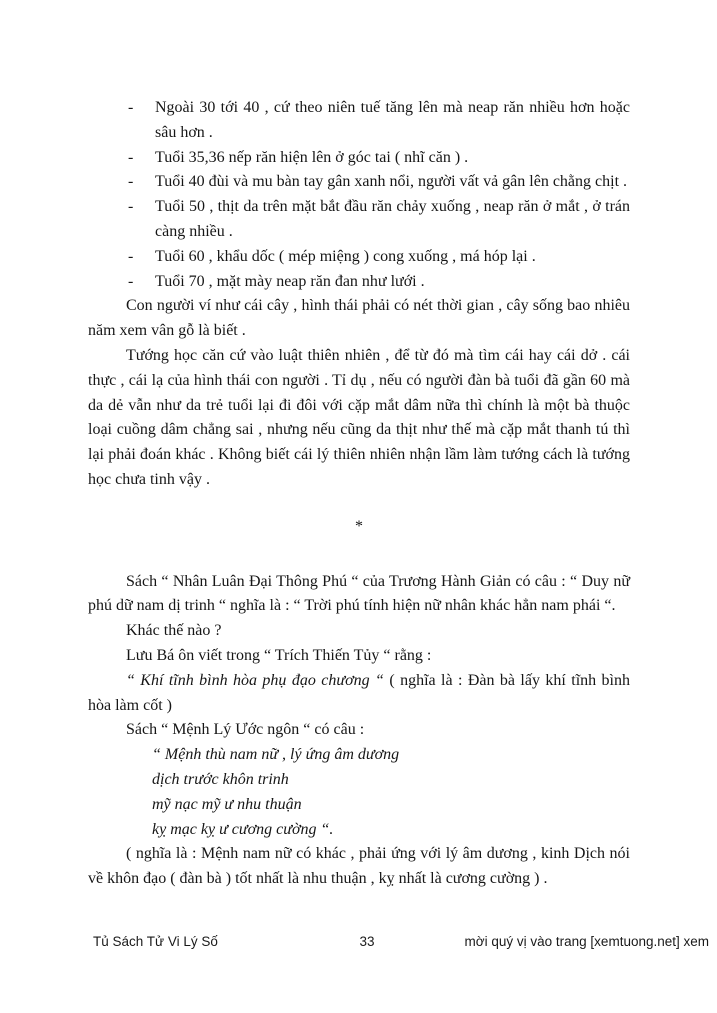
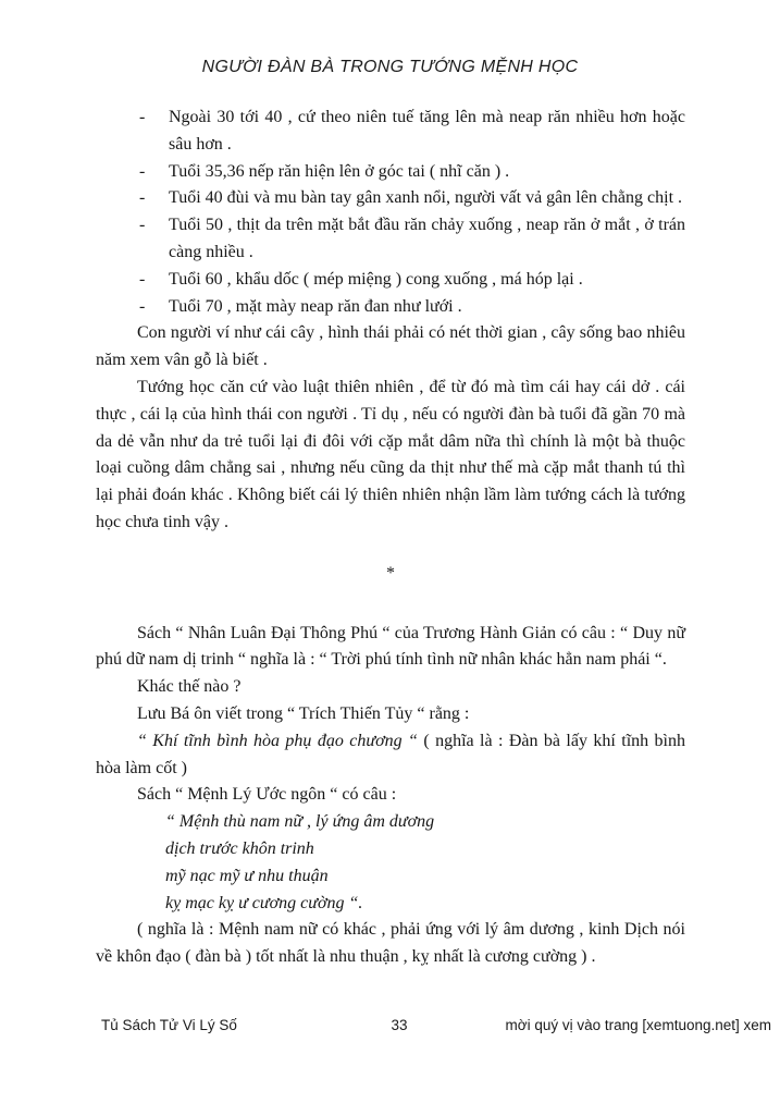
+ NGƯỜI ĐÀN BÀ TRONG TƯỚNG MỆNH HỌC
  -
  Ngoài 30 tới 40 , cứ theo niên tuế tăng lên mà neap răn nhiều hơn hoặc sâu hơn .
  -
  Tuổi 35,36 nếp răn hiện lên ở góc tai ( nhĩ căn ) .
  -
  Tuổi 40 đùi và mu bàn tay gân xanh nổi, người vất vả gân lên chằng chịt .
  -
  Tuổi 50 , thịt da trên mặt bắt đầu răn chảy xuống , neap răn ở mắt , ở trán càng nhiều .
  -
  Tuổi 60 , khẩu dốc ( mép miệng ) cong xuống , má hóp lại .
  -
  Tuổi 70 , mặt mày neap răn đan như lưới .
  Con người ví như cái cây , hình thái phải có nét thời gian , cây sống bao nhiêu năm xem vân gỗ là biết .
- Tướng học căn cứ vào luật thiên nhiên , để từ đó mà tìm cái hay cái dở . cái thực , cái lạ của hình thái con người . Tỉ dụ , nếu có người đàn bà tuổi đã gần 60 mà da dẻ vẫn như da trẻ tuổi lại đi đôi với cặp mắt dâm nữa thì chính là một bà thuộc loại cuồng dâm chẳng sai , nhưng nếu cũng da thịt như thế mà cặp mắt thanh tú thì lại phải đoán khác . Không biết cái lý thiên nhiên nhận lầm làm tướng cách là tướng học chưa tinh vậy .
+ Tướng học căn cứ vào luật thiên nhiên , để từ đó mà tìm cái hay cái dở . cái thực , cái lạ của hình thái con người . Tỉ dụ , nếu có người đàn bà tuổi đã gần 70 mà da dẻ vẫn như da trẻ tuổi lại đi đôi với cặp mắt dâm nữa thì chính là một bà thuộc loại cuồng dâm chẳng sai , nhưng nếu cũng da thịt như thế mà cặp mắt thanh tú thì lại phải đoán khác . Không biết cái lý thiên nhiên nhận lầm làm tướng cách là tướng học chưa tinh vậy .
  *
- Sách “ Nhân Luân Đại Thông Phú “ của Trương Hành Giản có câu : “ Duy nữ phú dữ nam dị trinh “ nghĩa là : “ Trời phú tính hiện nữ nhân khác hẳn nam phái “.
+ Sách “ Nhân Luân Đại Thông Phú “ của Trương Hành Giản có câu : “ Duy nữ phú dữ nam dị trinh “ nghĩa là : “ Trời phú tính tình nữ nhân khác hẳn nam phái “.
  Khác thế nào ?
  Lưu Bá ôn viết trong “ Trích Thiến Tủy “ rằng :
  “ Khí tĩnh bình hòa phụ đạo chương “ ( nghĩa là : Đàn bà lấy khí tĩnh bình hòa làm cốt )
  Sách “ Mệnh Lý Ước ngôn “ có câu :
  “ Mệnh thù nam nữ , lý ứng âm dương
  dịch trước khôn trinh
  mỹ nạc mỹ ư nhu thuận
  kỵ mạc kỵ ư cương cường “.
  ( nghĩa là : Mệnh nam nữ có khác , phải ứng với lý âm dương , kinh Dịch nói về khôn đạo ( đàn bà ) tốt nhất là nhu thuận , kỵ nhất là cương cường ) .
  Tủ Sách Tử Vi Lý Số
  33
  mời quý vị vào trang [xemtuong.net] xem
